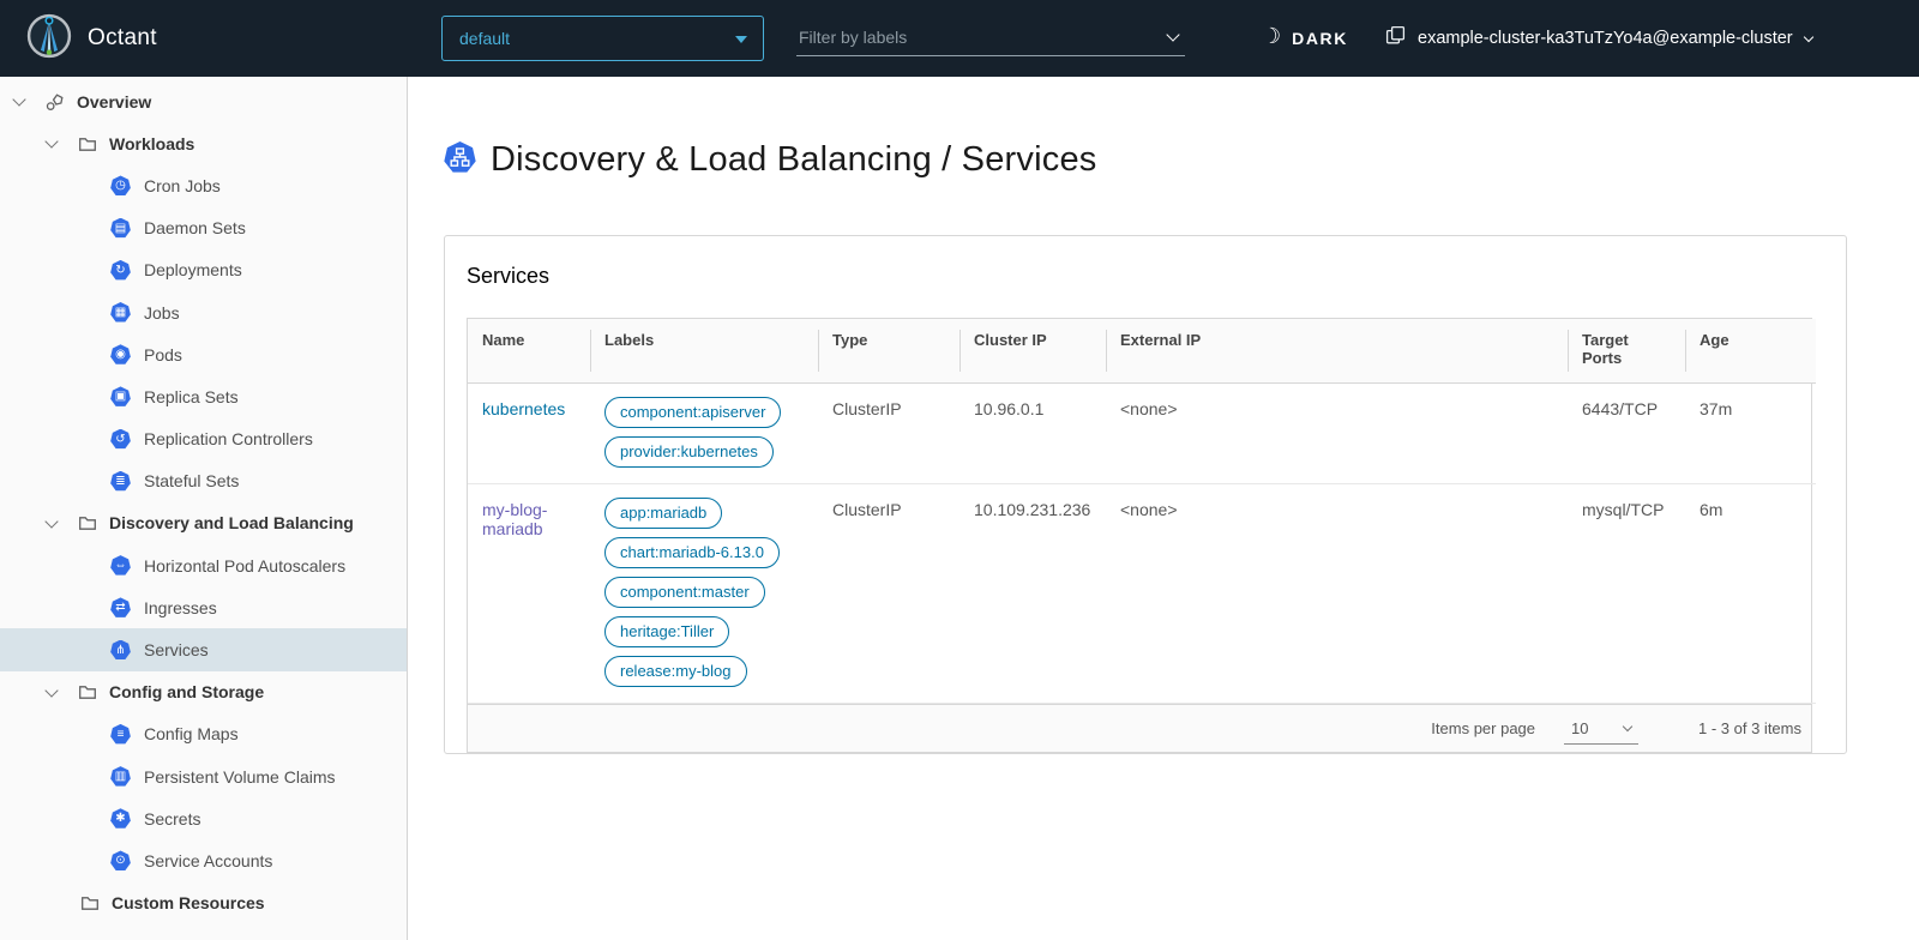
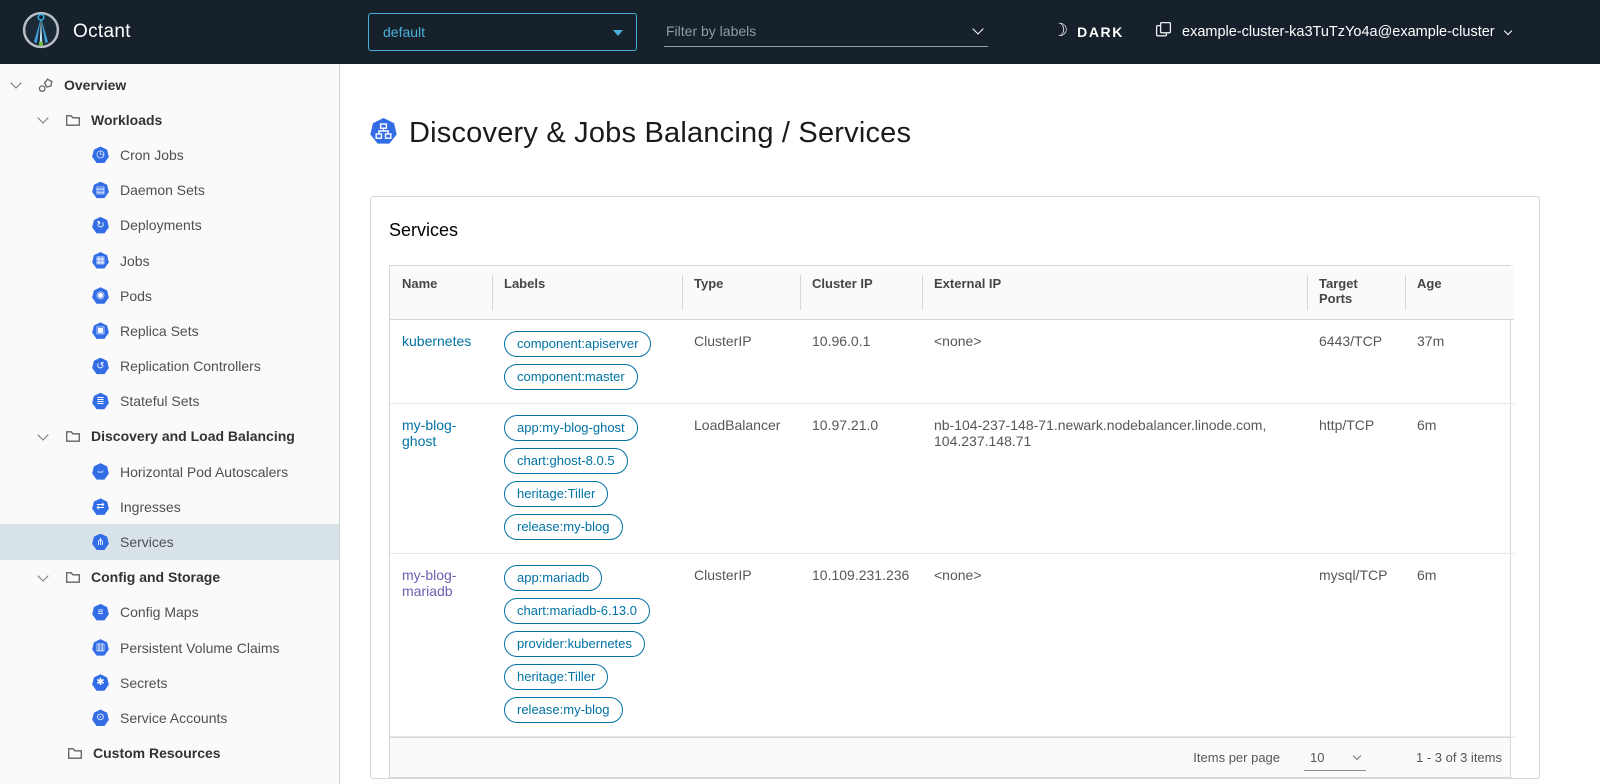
  Octant
  default
  Filter by labels
  DARK
  example-cluster-ka3TuTzYo4a@example-cluster
  Overview
  Workloads
  ◷
  Cron Jobs
  ▤
  Daemon Sets
  ↻
  Deployments
  ▦
  Jobs
  ◉
  Pods
  ▣
  Replica Sets
  ↺
  Replication Controllers
  ≣
  Stateful Sets
  Discovery and Load Balancing
  ⇔
  Horizontal Pod Autoscalers
  ⇄
  Ingresses
  ⋔
  Services
  Config and Storage
  ≡
  Config Maps
  ▥
  Persistent Volume Claims
  ✱
  Secrets
  ⊙
  Service Accounts
  Custom Resources
- Discovery & Load Balancing / Services
+ Discovery & Jobs Balancing / Services
  Services
  Name	Labels	Type	Cluster IP	External IP	Target Ports	Age
- kubernetes	component:apiserverprovider:kubernetes	ClusterIP	10.96.0.1	<none>	6443/TCP	37m
+ kubernetes	component:apiservercomponent:master	ClusterIP	10.96.0.1	<none>	6443/TCP	37m
+ my-blog-ghost	app:my-blog-ghostchart:ghost-8.0.5heritage:Tillerrelease:my-blog	LoadBalancer	10.97.21.0	nb-104-237-148-71.newark.nodebalancer.linode.com, 104.237.148.71	http/TCP	6m
- my-blog-mariadb	app:mariadbchart:mariadb-6.13.0component:masterheritage:Tillerrelease:my-blog	ClusterIP	10.109.231.236	<none>	mysql/TCP	6m
+ my-blog-mariadb	app:mariadbchart:mariadb-6.13.0provider:kubernetesheritage:Tillerrelease:my-blog	ClusterIP	10.109.231.236	<none>	mysql/TCP	6m
  Items per page
  10
  1 - 3 of 3 items
